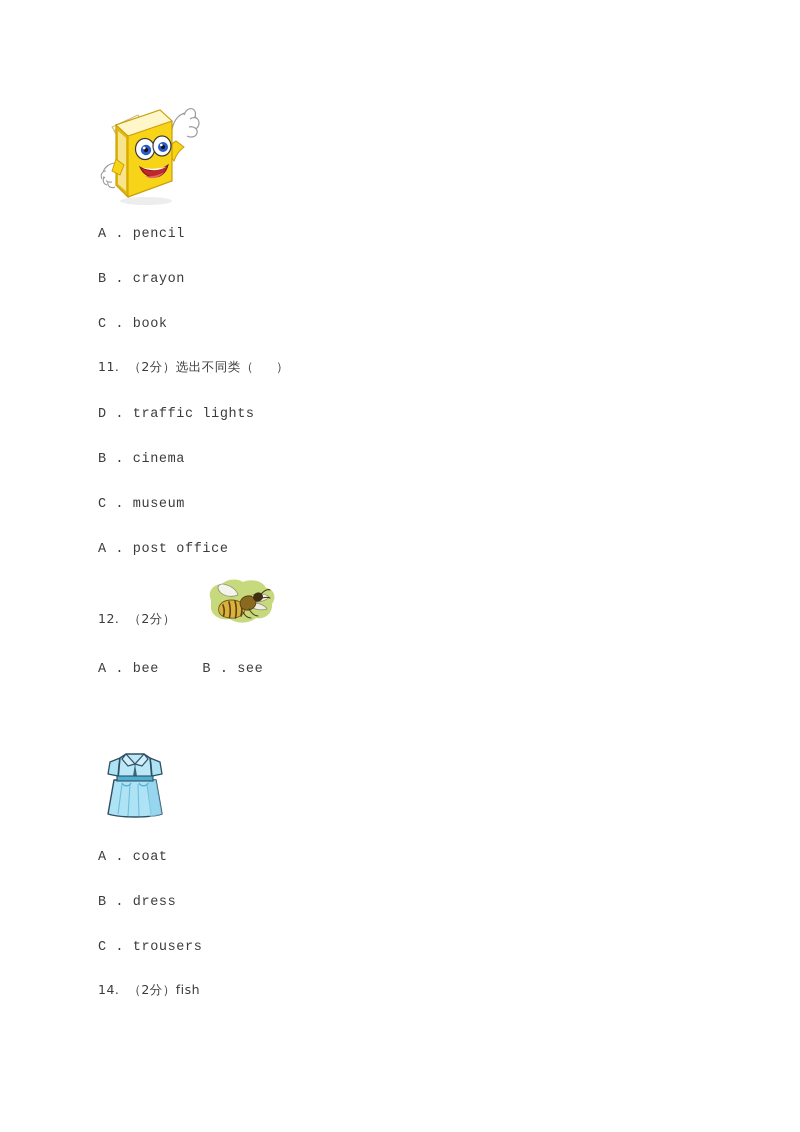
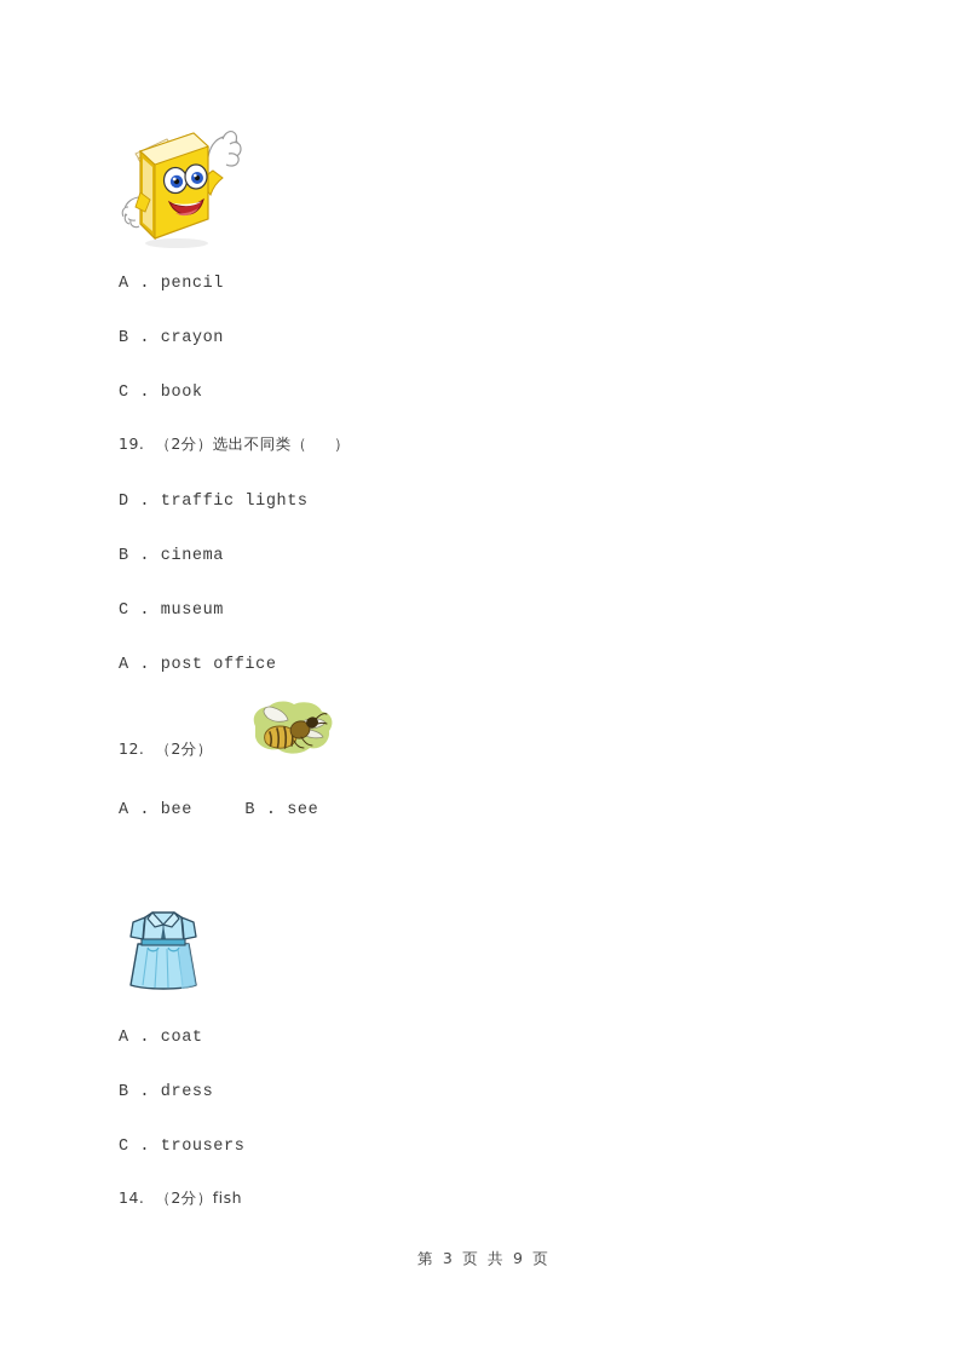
  A . pencil
  B . crayon
  C . book
- 11. （2分）选出不同类（ ）
+ 19. （2分）选出不同类（ ）
  D . traffic lights
  B . cinema
  C . museum
  A . post office
  12. （2分）
  A . bee B . see
  A . coat
  B . dress
  C . trousers
  14. （2分）fish
+ 第 3 页 共 9 页
